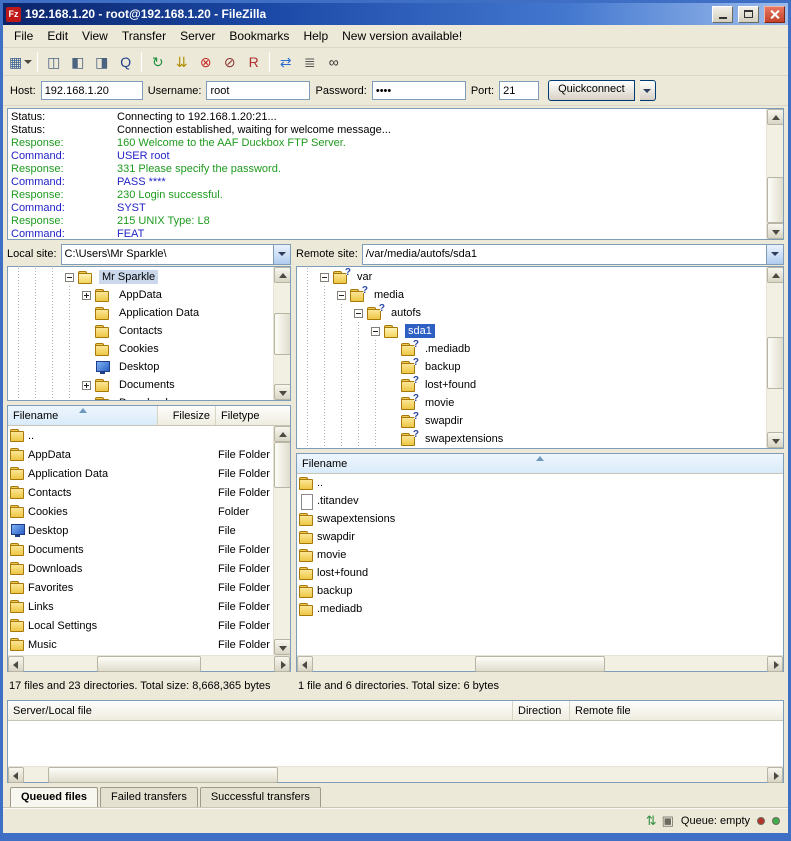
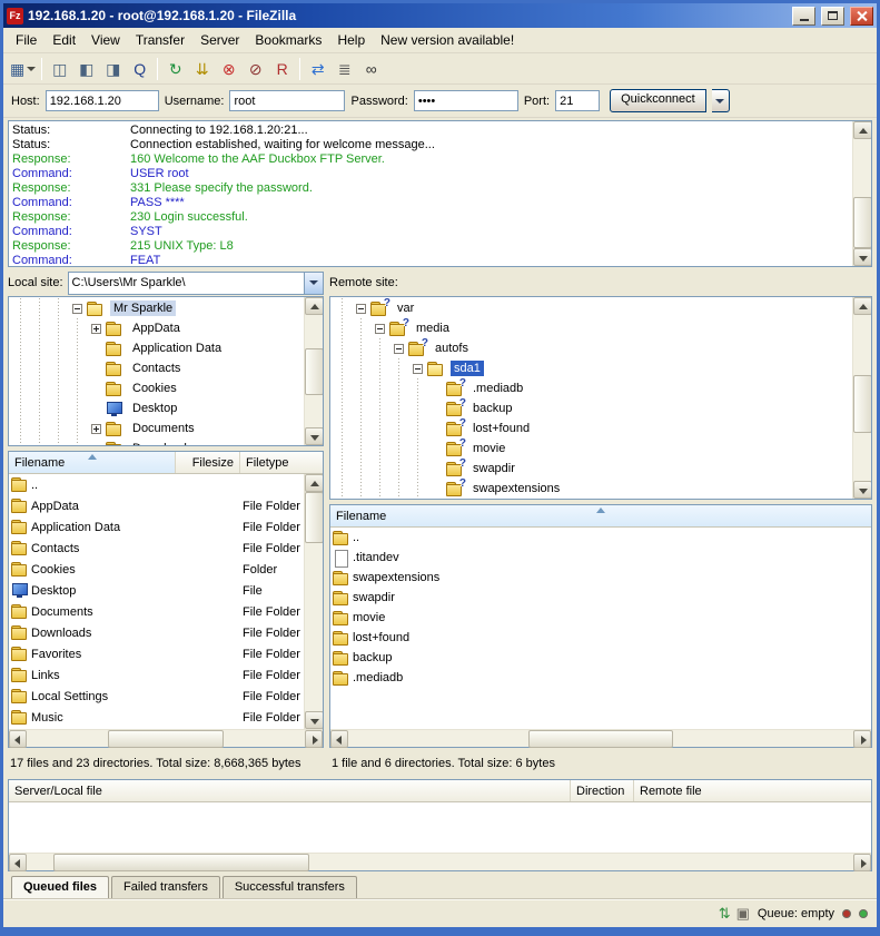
  Fz
  192.168.1.20 - root@192.168.1.20 - FileZilla
  File
  Edit
  View
  Transfer
  Server
  Bookmarks
  Help
  New version available!
  ▦
  ◫
  ◧
  ◨
  Q
  ↻
  ⇊
  ⊗
  ⊘
  R
  ⇄
  ≣
  ∞
  Host:
  192.168.1.20
  Username:
  root
  Password:
  ••••
  Port:
  21
  Quickconnect
  Status:
  Connecting to 192.168.1.20:21...
  Status:
  Connection established, waiting for welcome message...
  Response:
  160 Welcome to the AAF Duckbox FTP Server.
  Command:
  USER root
  Response:
  331 Please specify the password.
  Command:
  PASS ****
  Response:
  230 Login successful.
  Command:
  SYST
  Response:
  215 UNIX Type: L8
  Command:
  FEAT
  Local site:
  C:\Users\Mr Sparkle\
  Mr Sparkle
  AppData
  Application Data
  Contacts
  Cookies
  Desktop
  Documents
  Filename
  Filesize
  Filetype
  ..
  AppData
  File Folder
  Application Data
  File Folder
  Contacts
  File Folder
  Cookies
  Folder
  Desktop
  File
  Documents
  File Folder
  Downloads
  File Folder
  Favorites
  File Folder
  Links
  File Folder
  Local Settings
  File Folder
  Music
  File Folder
  17 files and 23 directories. Total size: 8,668,365 bytes
  Remote site:
- /var/media/autofs/sda1
  ?
  var
  ?
  media
  ?
  autofs
  sda1
  ?
  .mediadb
  ?
  backup
  ?
  lost+found
  ?
  movie
  ?
  swapdir
  ?
  swapextensions
  Filename
  ..
  .titandev
  swapextensions
  swapdir
  movie
  lost+found
  backup
  .mediadb
  1 file and 6 directories. Total size: 6 bytes
  Server/Local file
  Direction
  Remote file
  Queued files
  Failed transfers
  Successful transfers
  ⇅
  ▣
  Queue: empty
